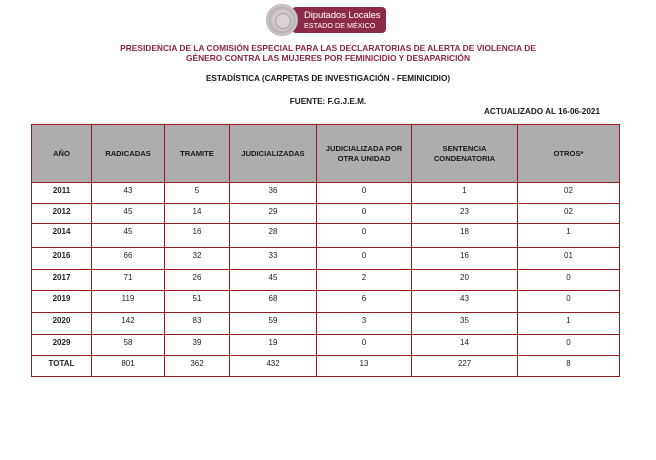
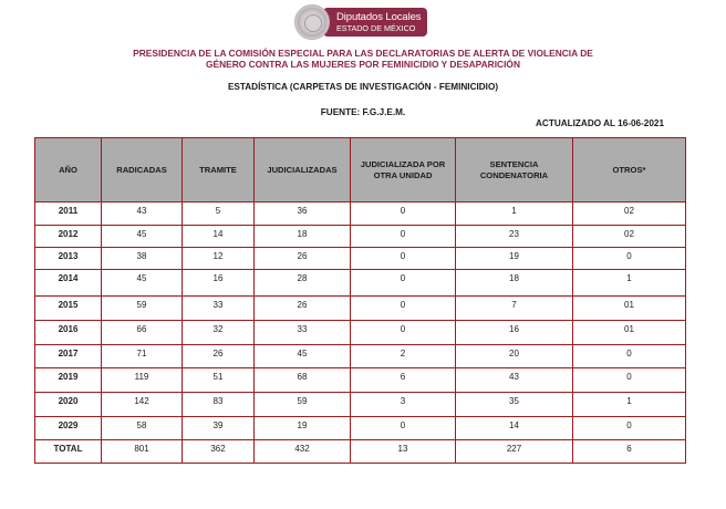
  Diputados Locales
  ESTADO DE MÉXICO
  PRESIDENCIA DE LA COMISIÓN ESPECIAL PARA LAS DECLARATORIAS DE ALERTA DE VIOLENCIA DE
  GÉNERO CONTRA LAS MUJERES POR FEMINICIDIO Y DESAPARICIÓN
  ESTADÍSTICA (CARPETAS DE INVESTIGACIÓN - FEMINICIDIO)
  FUENTE: F.G.J.E.M.
  ACTUALIZADO AL 16-06-2021
  AÑO	RADICADAS	TRAMITE	JUDICIALIZADAS	JUDICIALIZADA POR OTRA UNIDAD	SENTENCIA CONDENATORIA	OTROS*
  2011	43	5	36	0	1	02
- 2012	45	14	29	0	23	02
+ 2012	45	14	18	0	23	02
+ 2013	38	12	26	0	19	0
  2014	45	16	28	0	18	1
+ 2015	59	33	26	0	7	01
  2016	66	32	33	0	16	01
  2017	71	26	45	2	20	0
  2019	119	51	68	6	43	0
  2020	142	83	59	3	35	1
  2029	58	39	19	0	14	0
- TOTAL	801	362	432	13	227	8
+ TOTAL	801	362	432	13	227	6
